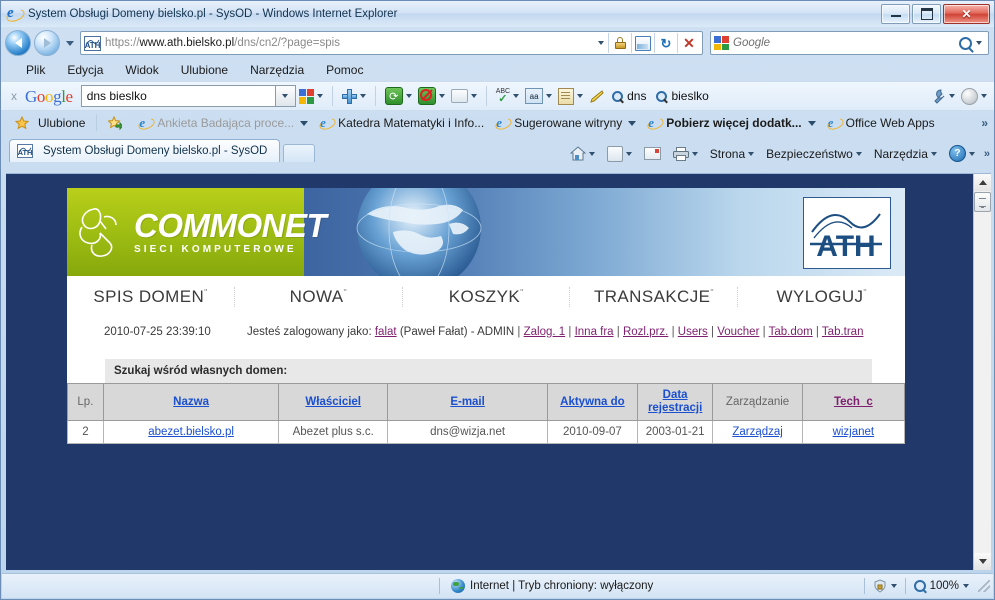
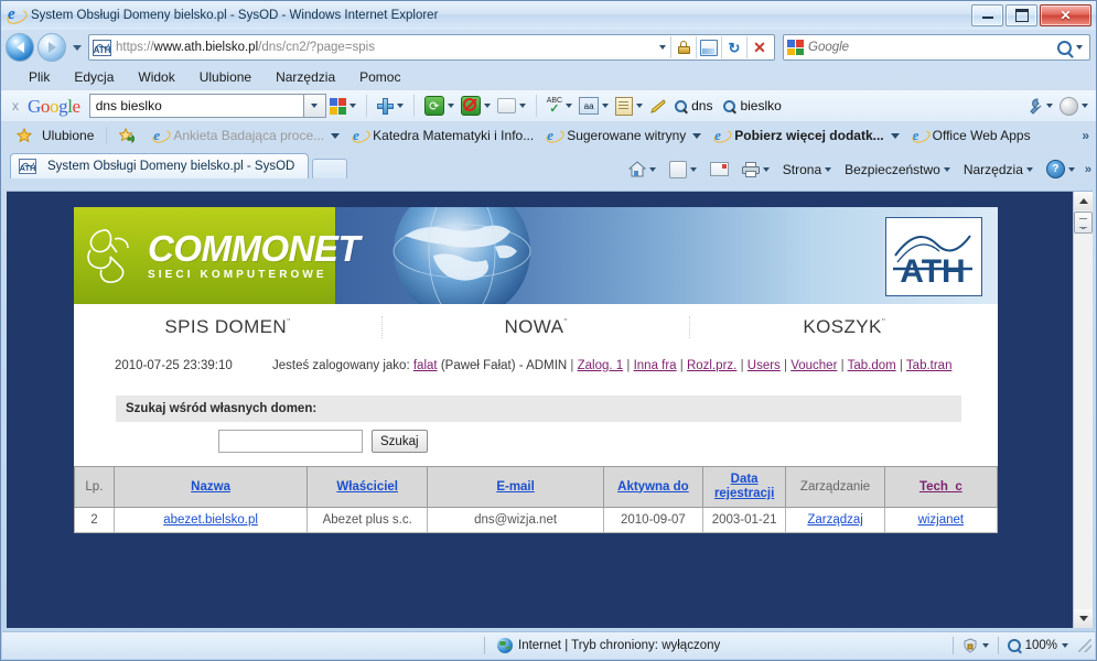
  e
  System Obsługi Domeny bielsko.pl - SysOD - Windows Internet Explorer
  ✕
  ATH
  https://www.ath.bielsko.pl/dns/cn2/?page=spis
  ↻
  ✕
  Google
  Plik
  Edycja
  Widok
  Ulubione
  Narzędzia
  Pomoc
  x
  Google
  dns bieslko
  ⟳
  ✓
  aa
  dns
  bieslko
  Ulubione
  e
  Ankieta Badająca proce...
  e
  Katedra Matematyki i Info...
  e
  Sugerowane witryny
  e
  Pobierz więcej dodatk...
  e
  Office Web Apps
  »
  ATH
  System Obsługi Domeny bielsko.pl - SysOD
  Strona
  Bezpieczeństwo
  Narzędzia
  ?
  »
  COMMONET
  SIECI KOMPUTEROWE
  ATH
  SPIS DOMEN"
  NOWA"
  KOSZYK"
- TRANSAKCJE"
- WYLOGUJ"
  2010-07-25 23:39:10
  Jesteś zalogowany jako: falat (Paweł Fałat) - ADMIN | Zalog. 1 | Inna fra | Rozl.prz. | Users | Voucher | Tab.dom | Tab.tran
  Szukaj wśród własnych domen:
+ Szukaj
  Lp.	Nazwa	Właściciel	E-mail	Aktywna do	Data rejestracji	Zarządzanie	Tech_c
  2	abezet.bielsko.pl	Abezet plus s.c.	dns@wizja.net	2010-09-07	2003-01-21	Zarządzaj	wizjanet
  Internet | Tryb chroniony: wyłączony
  100%
